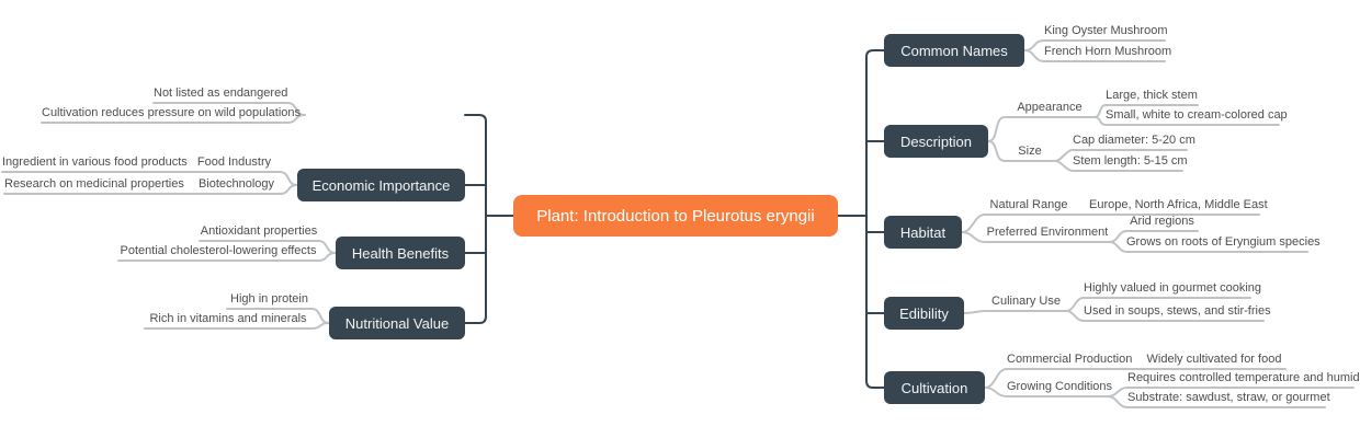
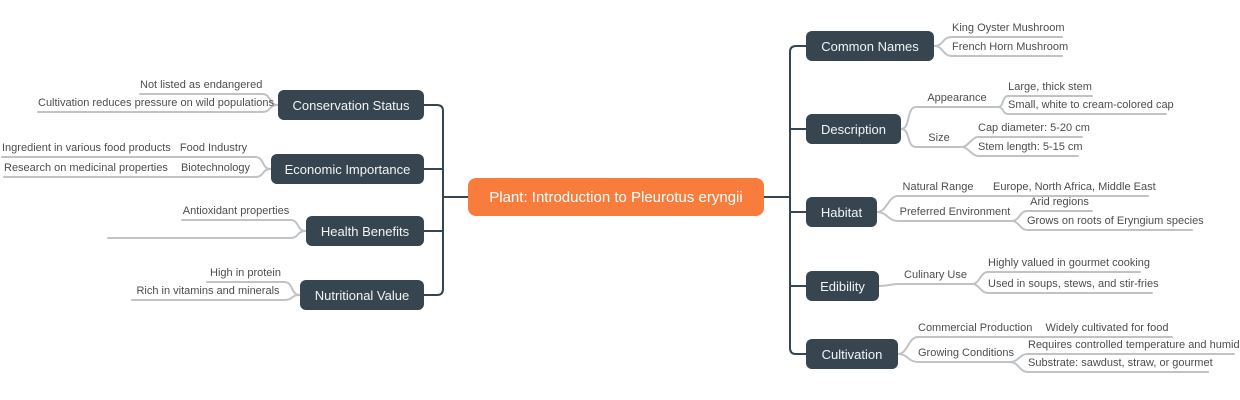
  Plant: Introduction to Pleurotus eryngii
+ Conservation Status
  Economic Importance
  Health Benefits
  Nutritional Value
  Common Names
  Description
  Habitat
  Edibility
  Cultivation
  Not listed as endangered
  Cultivation reduces pressure on wild populations
  Food Industry
  Ingredient in various food products
  Biotechnology
  Research on medicinal properties
  Antioxidant properties
- Potential cholesterol-lowering effects
  High in protein
  Rich in vitamins and minerals
  King Oyster Mushroom
  French Horn Mushroom
  Appearance
  Large, thick stem
  Small, white to cream-colored cap
  Size
  Cap diameter: 5-20 cm
  Stem length: 5-15 cm
  Natural Range
  Europe, North Africa, Middle East
  Preferred Environment
  Arid regions
  Grows on roots of Eryngium species
  Culinary Use
  Highly valued in gourmet cooking
  Used in soups, stews, and stir-fries
  Commercial Production
  Widely cultivated for food
  Growing Conditions
  Requires controlled temperature and humid
  Substrate: sawdust, straw, or gourmet
